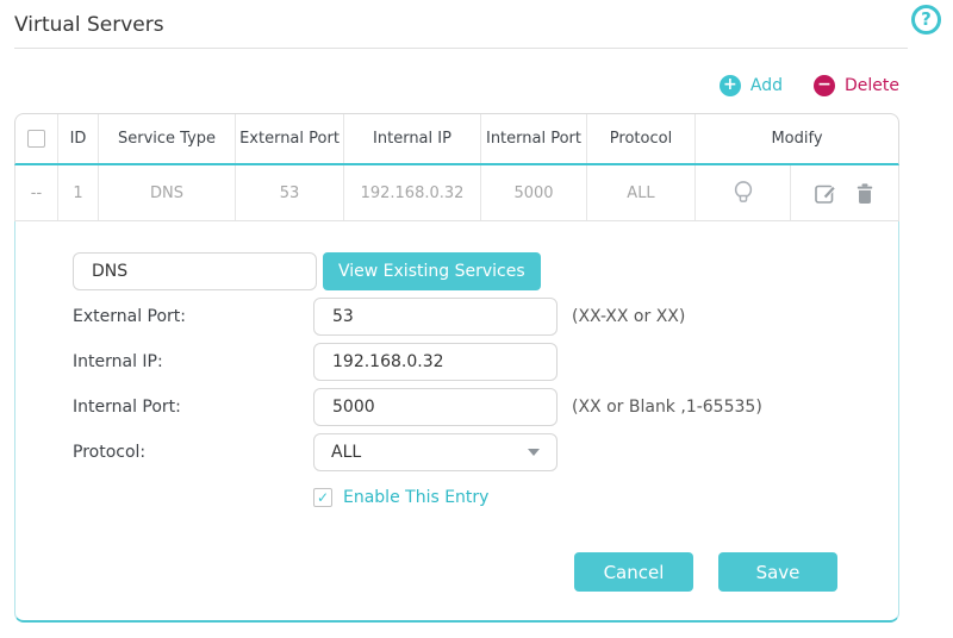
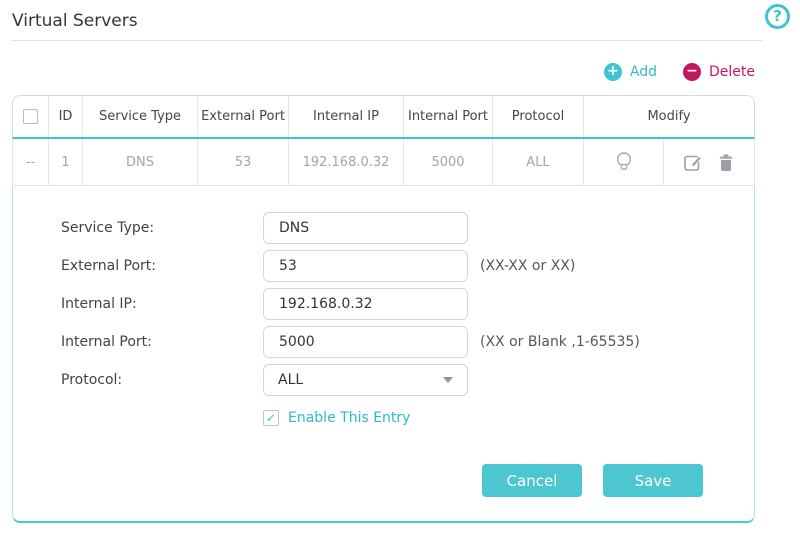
  Virtual Servers
  ?
  +
  Add
  −
  Delete
  ID
  Service Type
  External Port
  Internal IP
  Internal Port
  Protocol
  Modify
  --
  1
  DNS
  53
  192.168.0.32
  5000
  ALL
+ Service Type:
  DNS
- View Existing Services
  External Port:
  53
  (XX-XX or XX)
  Internal IP:
  192.168.0.32
  Internal Port:
  5000
  (XX or Blank ,1-65535)
  Protocol:
  ALL
  ✓
  Enable This Entry
  Cancel
  Save
